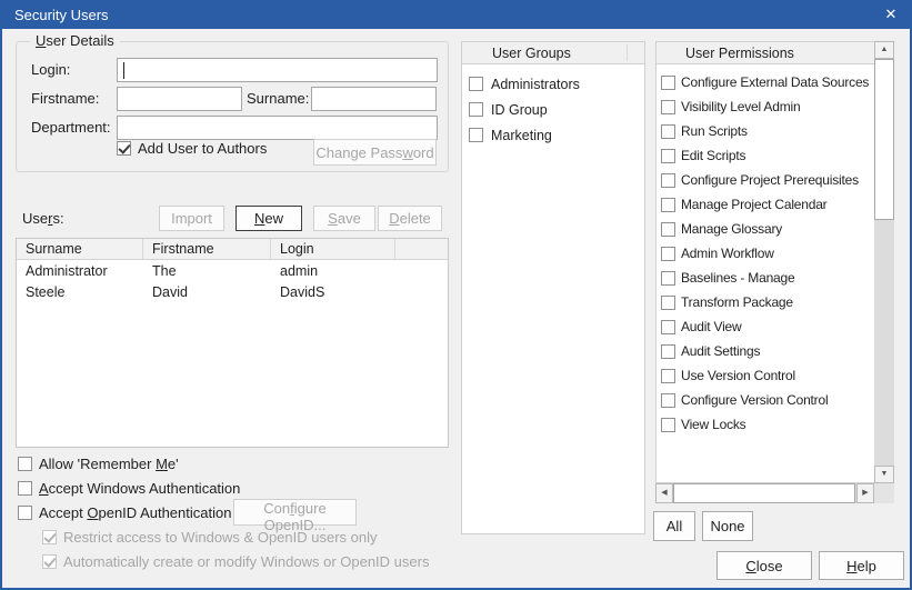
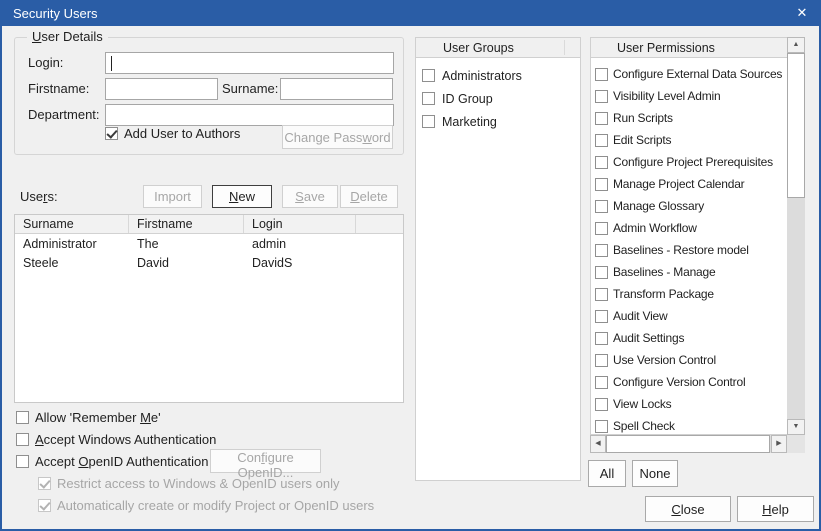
  Security Users
  ✕
  User Details
  Login:
  Firstname:
  Surname:
  Department:
  Add User to Authors
  Change Password
  Users:
  Import
  New
  Save
  Delete
  Surname
  Firstname
  Login
  Administrator
  The
  admin
  Steele
  David
  DavidS
  Allow 'Remember Me'
  Accept Windows Authentication
  Accept OpenID Authentication
  Configure OpenID...
  Restrict access to Windows & OpenID users only
- Automatically create or modify Windows or OpenID users
+ Automatically create or modify Project or OpenID users
  User Groups
  Administrators
  ID Group
  Marketing
  User Permissions
  Configure External Data Sources
  Visibility Level Admin
  Run Scripts
  Edit Scripts
  Configure Project Prerequisites
  Manage Project Calendar
  Manage Glossary
  Admin Workflow
+ Baselines - Restore model
  Baselines - Manage
  Transform Package
  Audit View
  Audit Settings
  Use Version Control
  Configure Version Control
  View Locks
+ Spell Check
  All
  None
  Close
  Help
